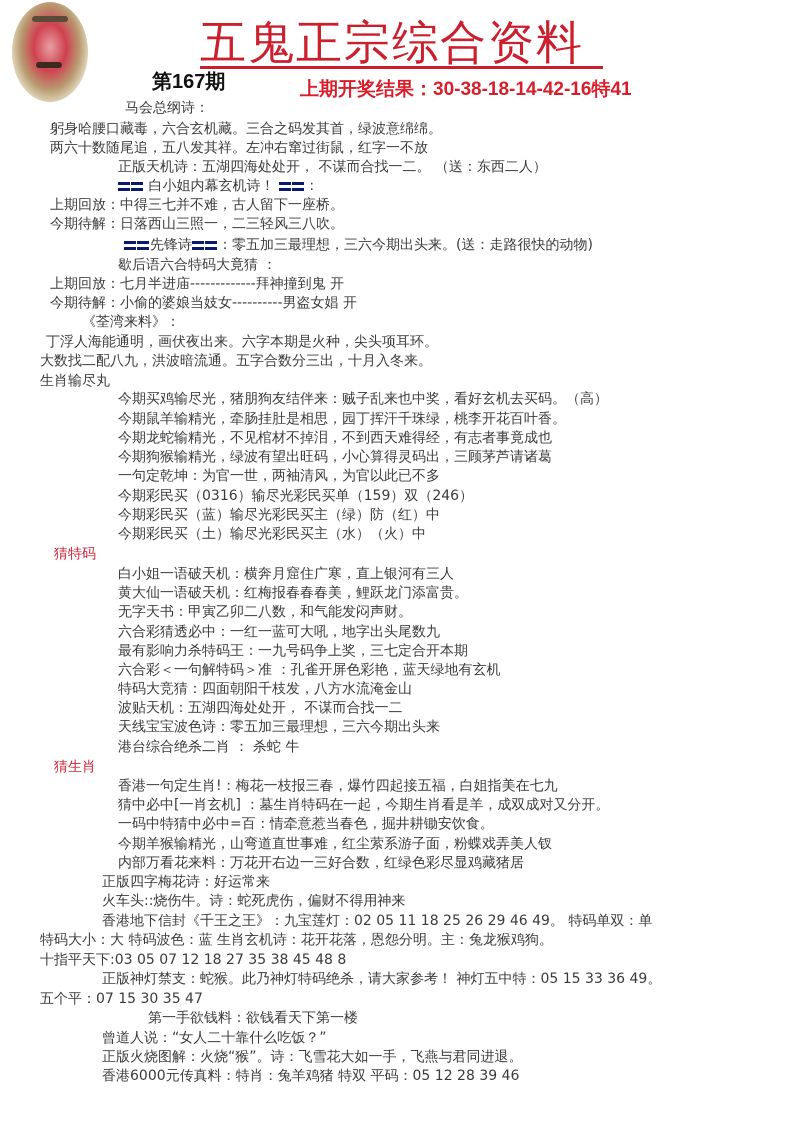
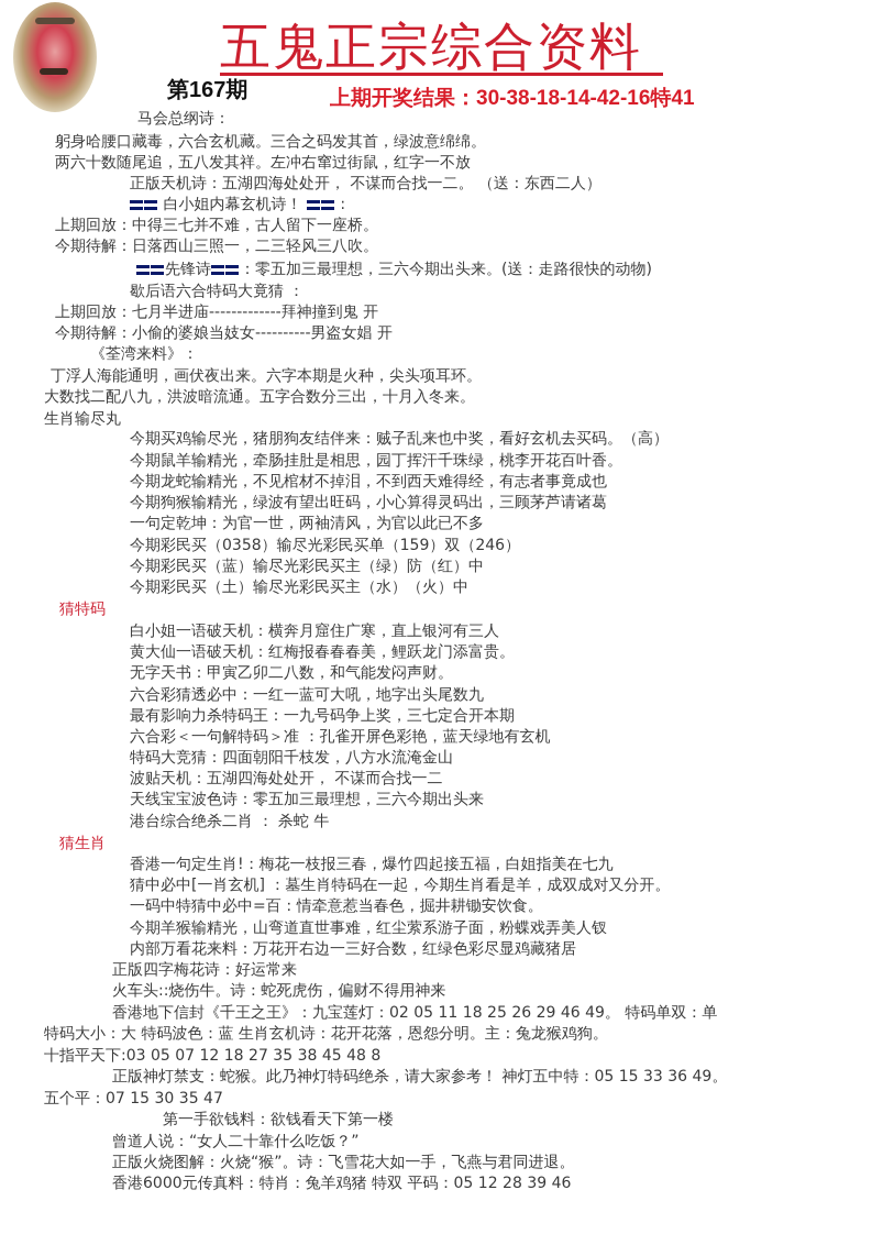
  五鬼正宗综合资料
  第167期
  上期开奖结果：30-38-18-14-42-16特41
  马会总纲诗：
  躬身哈腰口藏毒，六合玄机藏。三合之码发其首，绿波意绵绵。
  两六十数随尾追，五八发其祥。左冲右窜过街鼠，红字一不放
  正版天机诗：五湖四海处处开， 不谋而合找一二。 （送：东西二人）
  上期回放：中得三七并不难，古人留下一座桥。
  今期待解：日落西山三照一，二三轻风三八吹。
  歇后语六合特码大竟猜 ：
  上期回放：七月半进庙-------------拜神撞到鬼 开
  今期待解：小偷的婆娘当妓女----------男盗女娼 开
  《荃湾来料》：
  丁浮人海能通明，画伏夜出来。六字本期是火种，尖头项耳环。
  大数找二配八九，洪波暗流通。五字合数分三出，十月入冬来。
  生肖输尽丸
  今期买鸡输尽光，猪朋狗友结伴来：贼子乱来也中奖，看好玄机去买码。（高）
  今期鼠羊输精光，牵肠挂肚是相思，园丁挥汗千珠绿，桃李开花百叶香。
  今期龙蛇输精光，不见棺材不掉泪，不到西天难得经，有志者事竟成也
  今期狗猴输精光，绿波有望出旺码，小心算得灵码出，三顾茅芦请诸葛
  一句定乾坤：为官一世，两袖清风，为官以此已不多
- 今期彩民买（0316）输尽光彩民买单（159）双（246）
+ 今期彩民买（0358）输尽光彩民买单（159）双（246）
  今期彩民买（蓝）输尽光彩民买主（绿）防（红）中
  今期彩民买（土）输尽光彩民买主（水）（火）中
  白小姐一语破天机：横奔月窟住广寒，直上银河有三人
  黄大仙一语破天机：红梅报春春春美，鲤跃龙门添富贵。
  无字天书：甲寅乙卯二八数，和气能发闷声财。
  六合彩猜透必中：一红一蓝可大吼，地字出头尾数九
  最有影响力杀特码王：一九号码争上奖，三七定合开本期
  六合彩＜一句解特码＞准 ：孔雀开屏色彩艳，蓝天绿地有玄机
  特码大竞猜：四面朝阳千枝发，八方水流淹金山
  波贴天机：五湖四海处处开， 不谋而合找一二
  天线宝宝波色诗：零五加三最理想，三六今期出头来
  港台综合绝杀二肖 ： 杀蛇 牛
  香港一句定生肖!：梅花一枝报三春，爆竹四起接五福，白姐指美在七九
  猜中必中[一肖玄机] ：墓生肖特码在一起，今期生肖看是羊，成双成对又分开。
  一码中特猜中必中=百：情牵意惹当春色，掘井耕锄安饮食。
  今期羊猴输精光，山弯道直世事难，红尘萦系游子面，粉蝶戏弄美人钗
  内部万看花来料：万花开右边一三好合数，红绿色彩尽显鸡藏猪居
  正版四字梅花诗：好运常来
  火车头::烧伤牛。诗：蛇死虎伤，偏财不得用神来
  香港地下信封《千王之王》：九宝莲灯：02 05 11 18 25 26 29 46 49。 特码单双：单
  特码大小：大 特码波色：蓝 生肖玄机诗：花开花落，恩怨分明。主：兔龙猴鸡狗。
  十指平天下:03 05 07 12 18 27 35 38 45 48 8
  正版神灯禁支：蛇猴。此乃神灯特码绝杀，请大家参考！ 神灯五中特：05 15 33 36 49。
  五个平：07 15 30 35 47
  第一手欲钱料：欲钱看天下第一楼
  曾道人说：“女人二十靠什么吃饭？”
  正版火烧图解：火烧“猴”。诗：飞雪花大如一手，飞燕与君同进退。
  香港6000元传真料：特肖：兔羊鸡猪 特双 平码：05 12 28 39 46
  白小姐内幕玄机诗！ :
  先锋诗 ：零五加三最理想，三六今期出头来。(送：走路很快的动物)
  猜特码
  猜生肖
